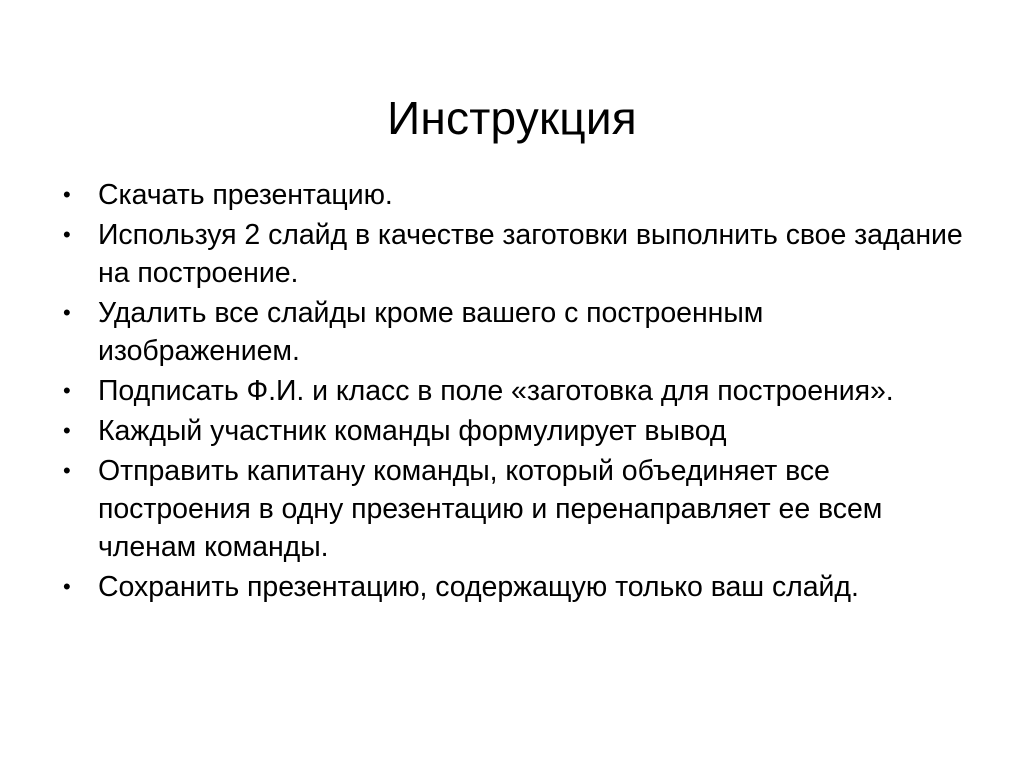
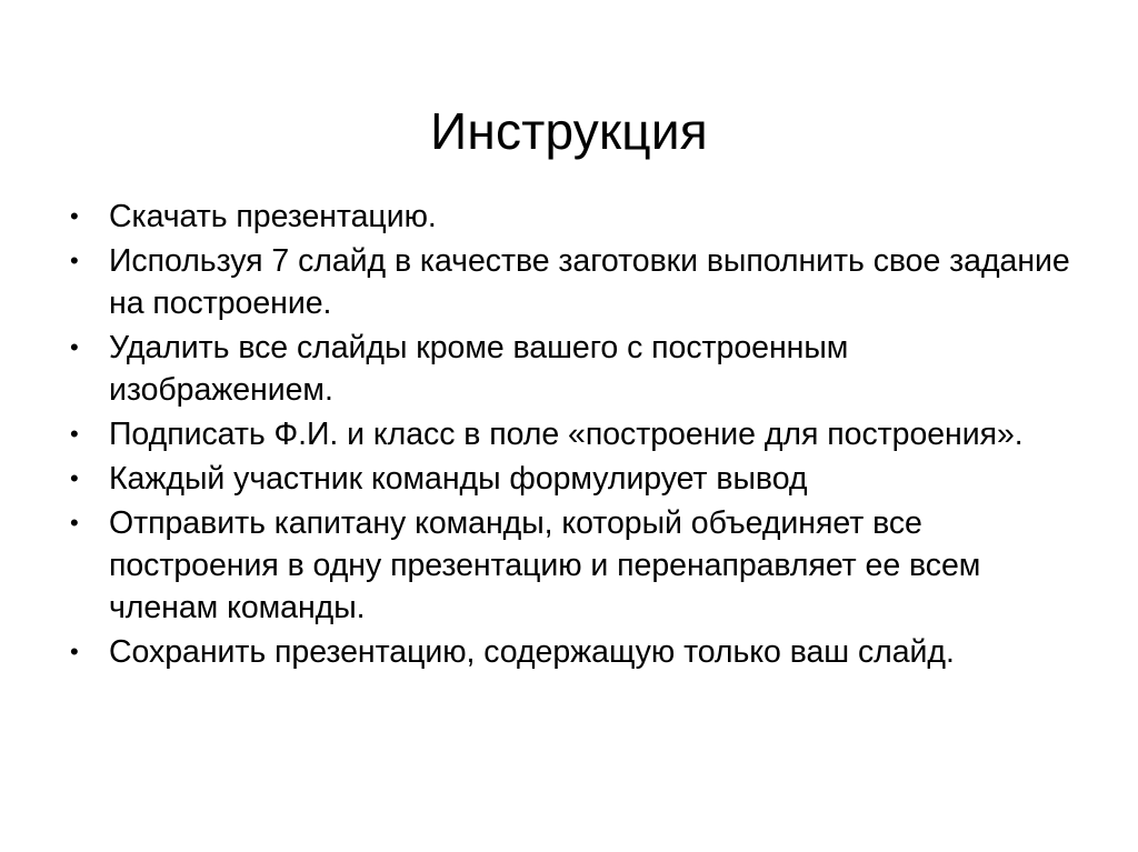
  Инструкция
  •
  Скачать презентацию.
  •
- Используя 2 слайд в качестве заготовки выполнить свое задание на построение.
+ Используя 7 слайд в качестве заготовки выполнить свое задание на построение.
  •
  Удалить все слайды кроме вашего с построенным изображением.
  •
- Подписать Ф.И. и класс в поле «заготовка для построения».
+ Подписать Ф.И. и класс в поле «построение для построения».
  •
  Каждый участник команды формулирует вывод
  •
  Отправить капитану команды, который объединяет все построения в одну презентацию и перенаправляет ее всем членам команды.
  •
  Сохранить презентацию, содержащую только ваш слайд.
